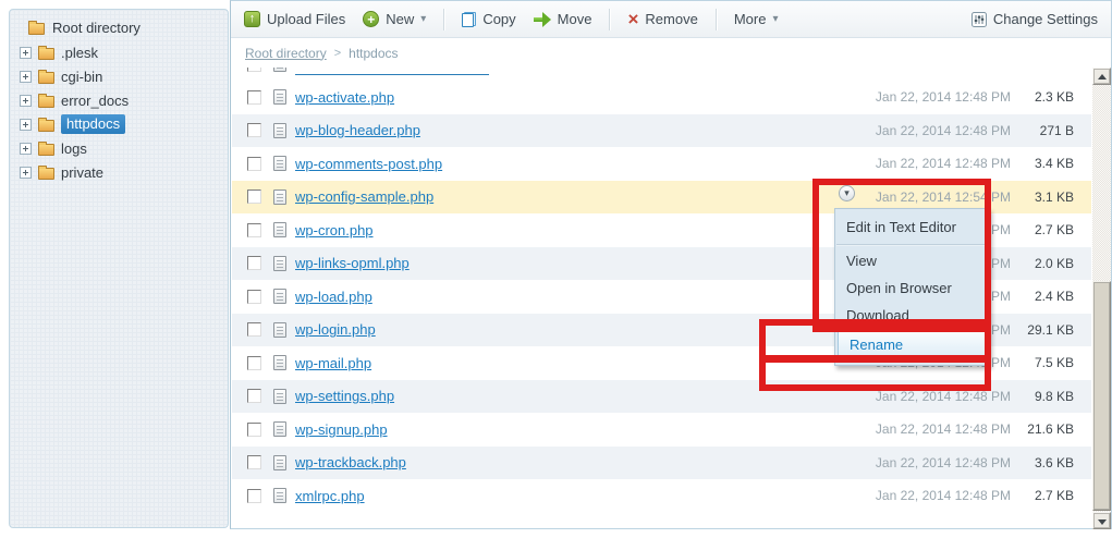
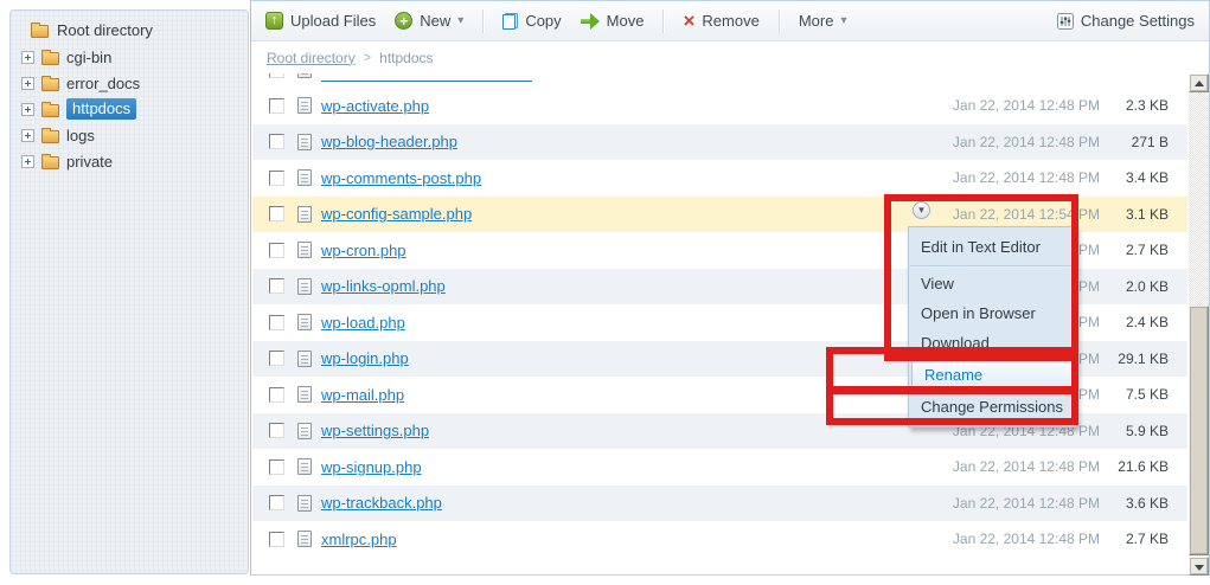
  Root directory
- .plesk
  cgi-bin
  error_docs
  httpdocs
  logs
  private
  ↑
  Upload Files
  +
  New
  ▾
  Copy
  Move
  ×
  Remove
  More
  ▾
  Change Settings
  Root directory
  >
  httpdocs
  wp-activate.php
  Jan 22, 2014 12:48 PM
  2.3 KB
  wp-blog-header.php
  Jan 22, 2014 12:48 PM
  271 B
  wp-comments-post.php
  Jan 22, 2014 12:48 PM
  3.4 KB
  wp-config-sample.php
  Jan 22, 2014 12:54 PM
  3.1 KB
  ▾
  wp-cron.php
  2.7 KB
  wp-links-opml.php
  2.0 KB
  wp-load.php
  2.4 KB
  wp-login.php
  29.1 KB
  wp-mail.php
  7.5 KB
  wp-settings.php
  Jan 22, 2014 12:48 PM
- 9.8 KB
+ 5.9 KB
  wp-signup.php
  Jan 22, 2014 12:48 PM
  21.6 KB
  wp-trackback.php
  Jan 22, 2014 12:48 PM
  3.6 KB
  xmlrpc.php
  Jan 22, 2014 12:48 PM
  2.7 KB
  Edit in Text Editor
  View
  Open in Browser
  Download
  Rename
+ Change Permissions
